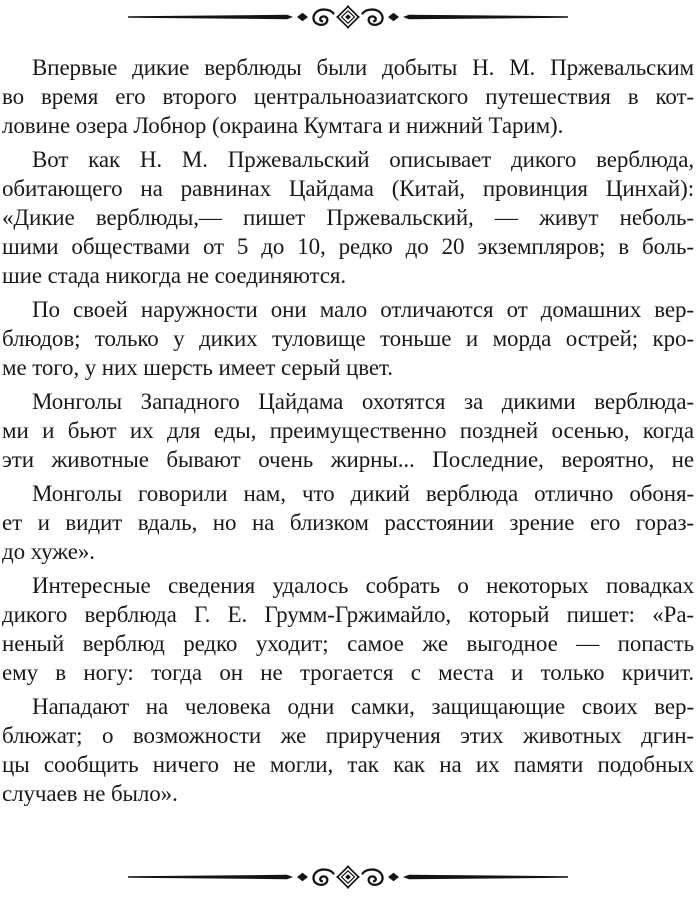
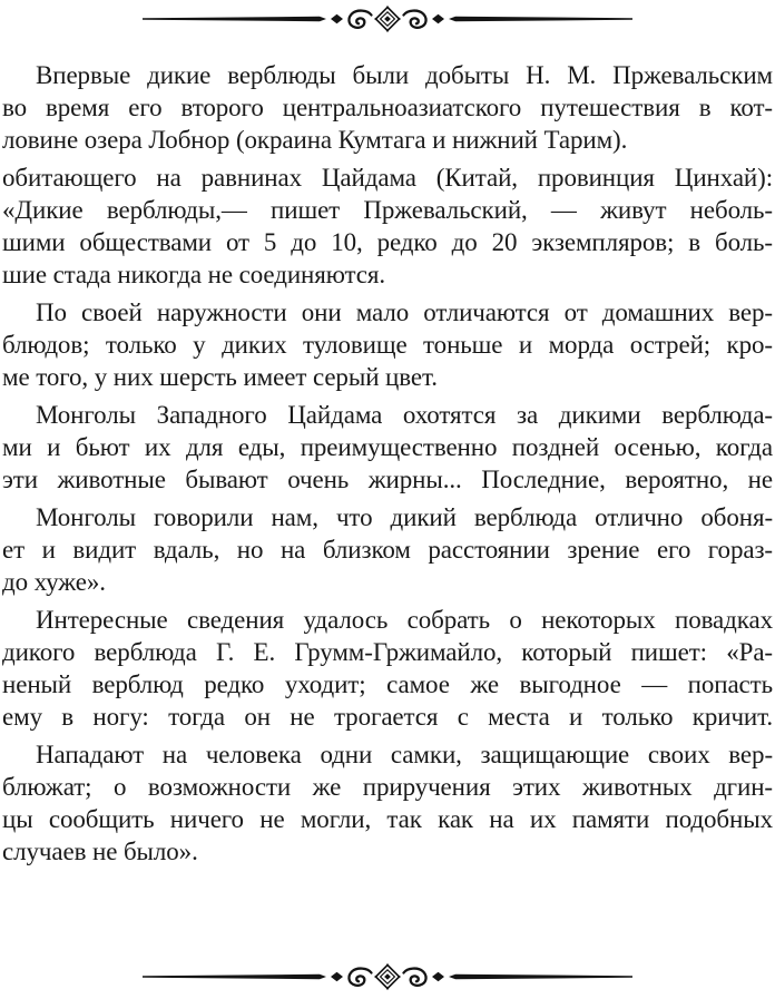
  Впервые дикие верблюды были добыты Н. М. Пржевальским
  во время его второго центральноазиатского путешествия в кот-
  ловине озера Лобнор (окраина Кумтага и нижний Тарим).
- Вот как Н. М. Пржевальский описывает дикого верблюда,
  обитающего на равнинах Цайдама (Китай, провинция Цинхай):
  «Дикие верблюды,— пишет Пржевальский, — живут неболь-
  шими обществами от 5 до 10, редко до 20 экземпляров; в боль-
  шие стада никогда не соединяются.
  По своей наружности они мало отличаются от домашних вер-
  блюдов; только у диких туловище тоньше и морда острей; кро-
  ме того, у них шерсть имеет серый цвет.
  Монголы Западного Цайдама охотятся за дикими верблюда-
  ми и бьют их для еды, преимущественно поздней осенью, когда
  эти животные бывают очень жирны... Последние, вероятно, не
  Монголы говорили нам, что дикий верблюда отлично обоня-
  ет и видит вдаль, но на близком расстоянии зрение его гораз-
  до хуже».
  Интересные сведения удалось собрать о некоторых повадках
  дикого верблюда Г. Е. Грумм-Гржимайло, который пишет: «Ра-
  неный верблюд редко уходит; самое же выгодное — попасть
  ему в ногу: тогда он не трогается с места и только кричит.
  Нападают на человека одни самки, защищающие своих вер-
  блюжат; о возможности же приручения этих животных дгин-
  цы сообщить ничего не могли, так как на их памяти подобных
  случаев не было».
